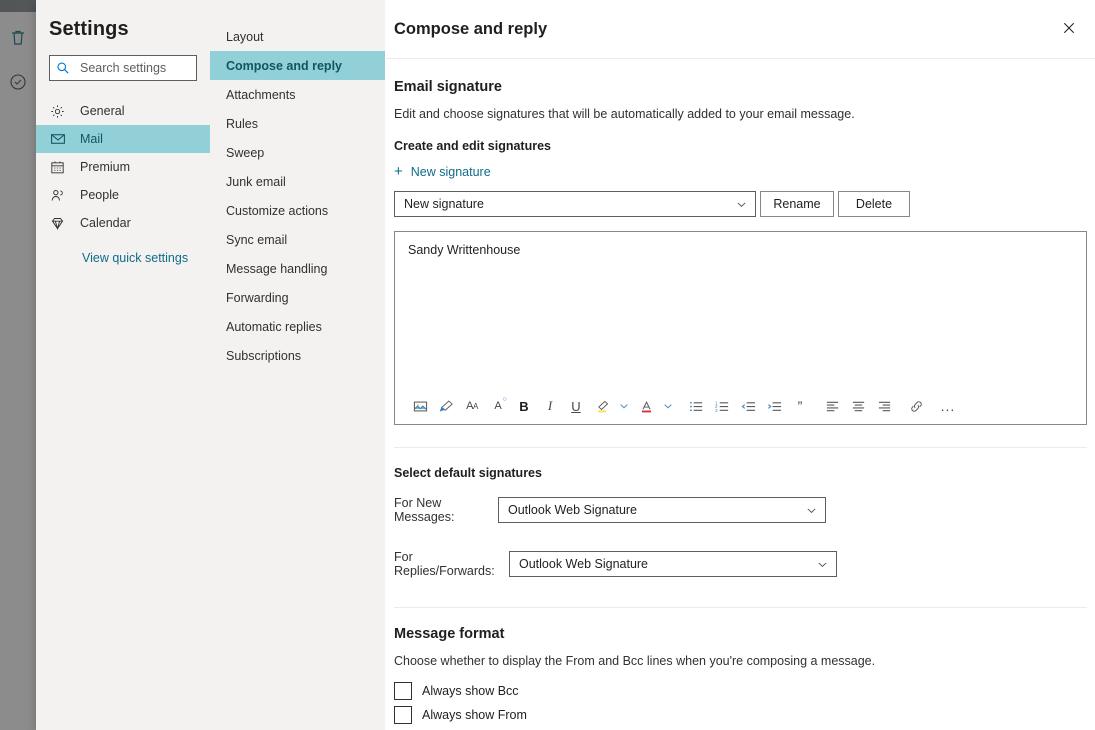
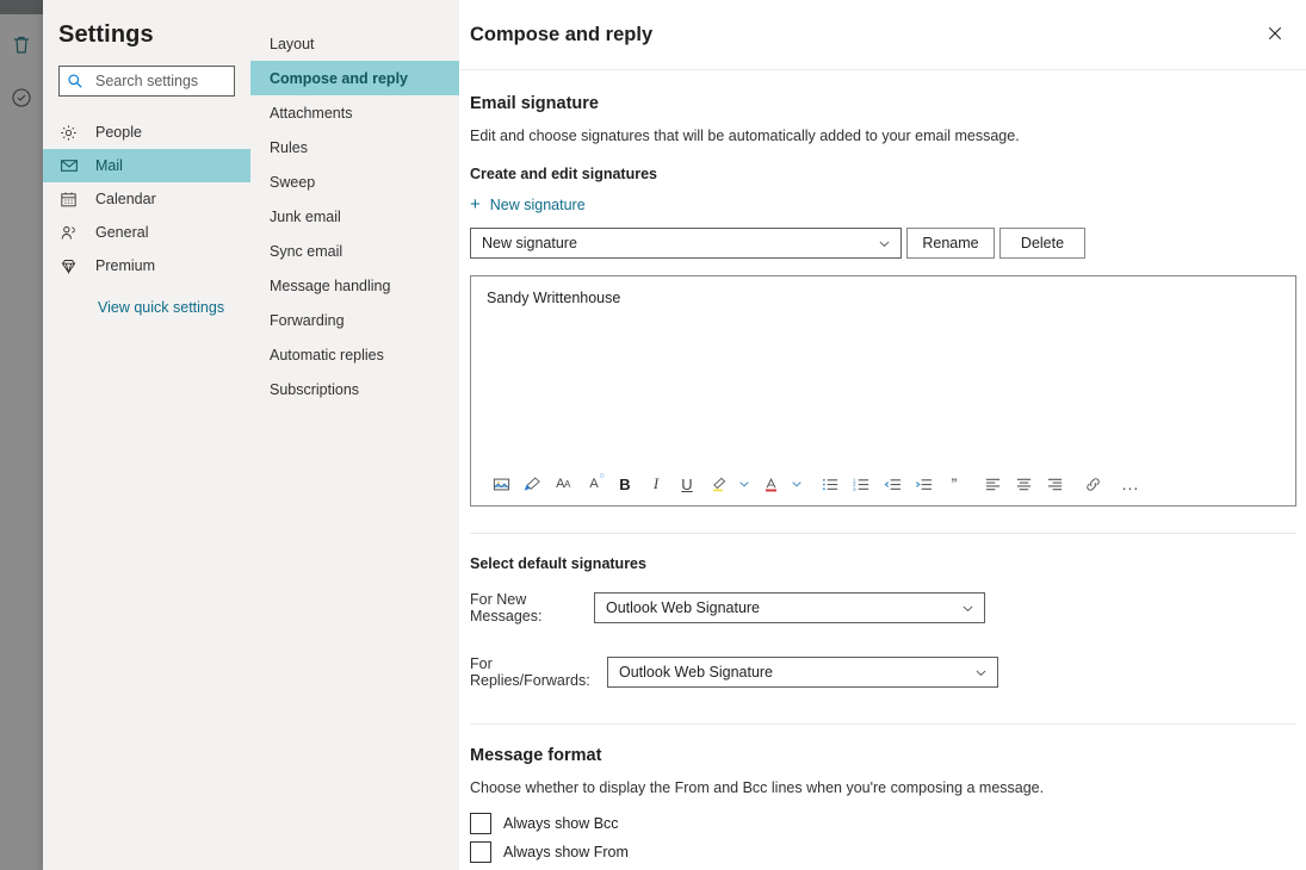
  Settings
  Search settings
- General
+ People
  Mail
- Premium
+ Calendar
- People
+ General
- Calendar
+ Premium
  View quick settings
  Layout
  Compose and reply
  Attachments
  Rules
  Sweep
  Junk email
- Customize actions
  Sync email
  Message handling
  Forwarding
  Automatic replies
  Subscriptions
  Compose and reply
  Email signature
  Edit and choose signatures that will be automatically added to your email message.
  Create and edit signatures
  +
  New signature
  New signature
  Rename
  Delete
  Sandy Writtenhouse
  AA
  A
  B
  I
  U
  ”
  ...
  Select default signatures
  For New Messages:
  Outlook Web Signature
  For Replies/Forwards:
  Outlook Web Signature
  Message format
  Choose whether to display the From and Bcc lines when you're composing a message.
  Always show Bcc
  Always show From
